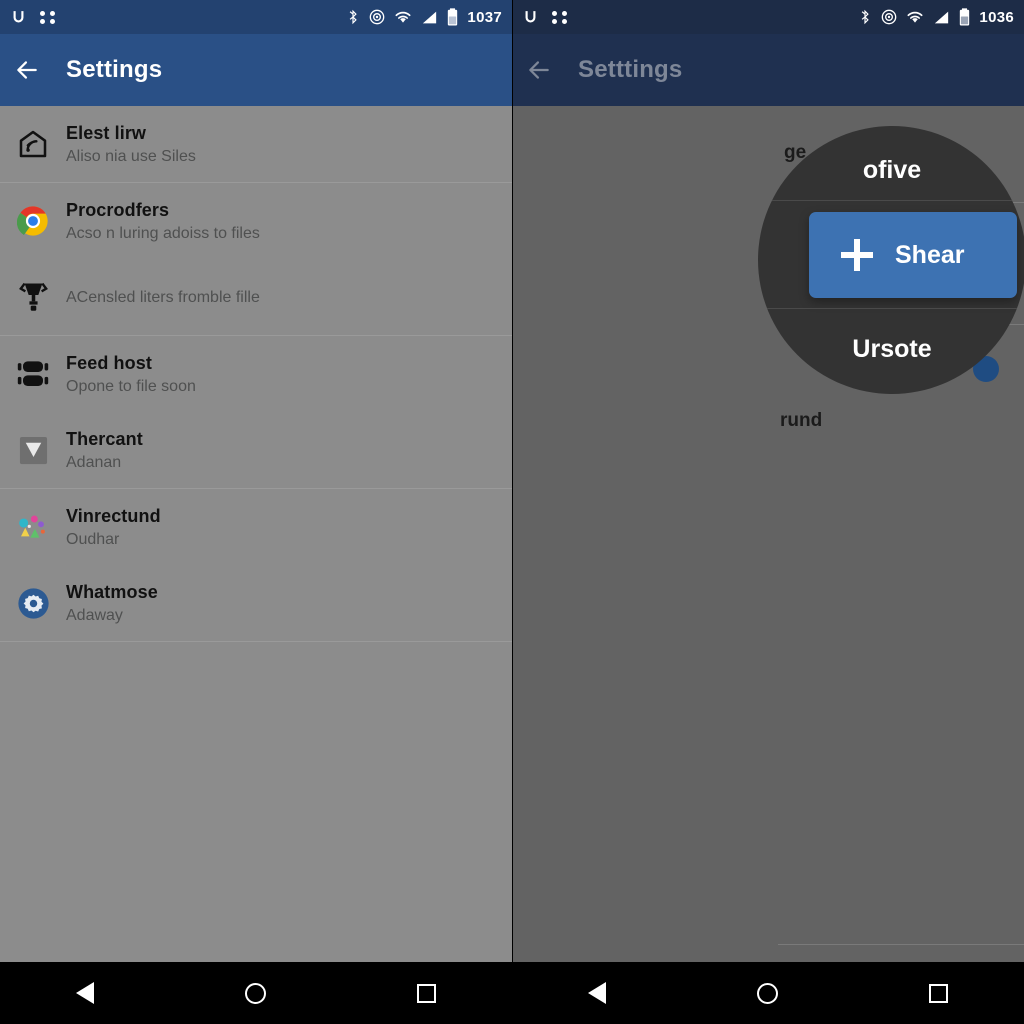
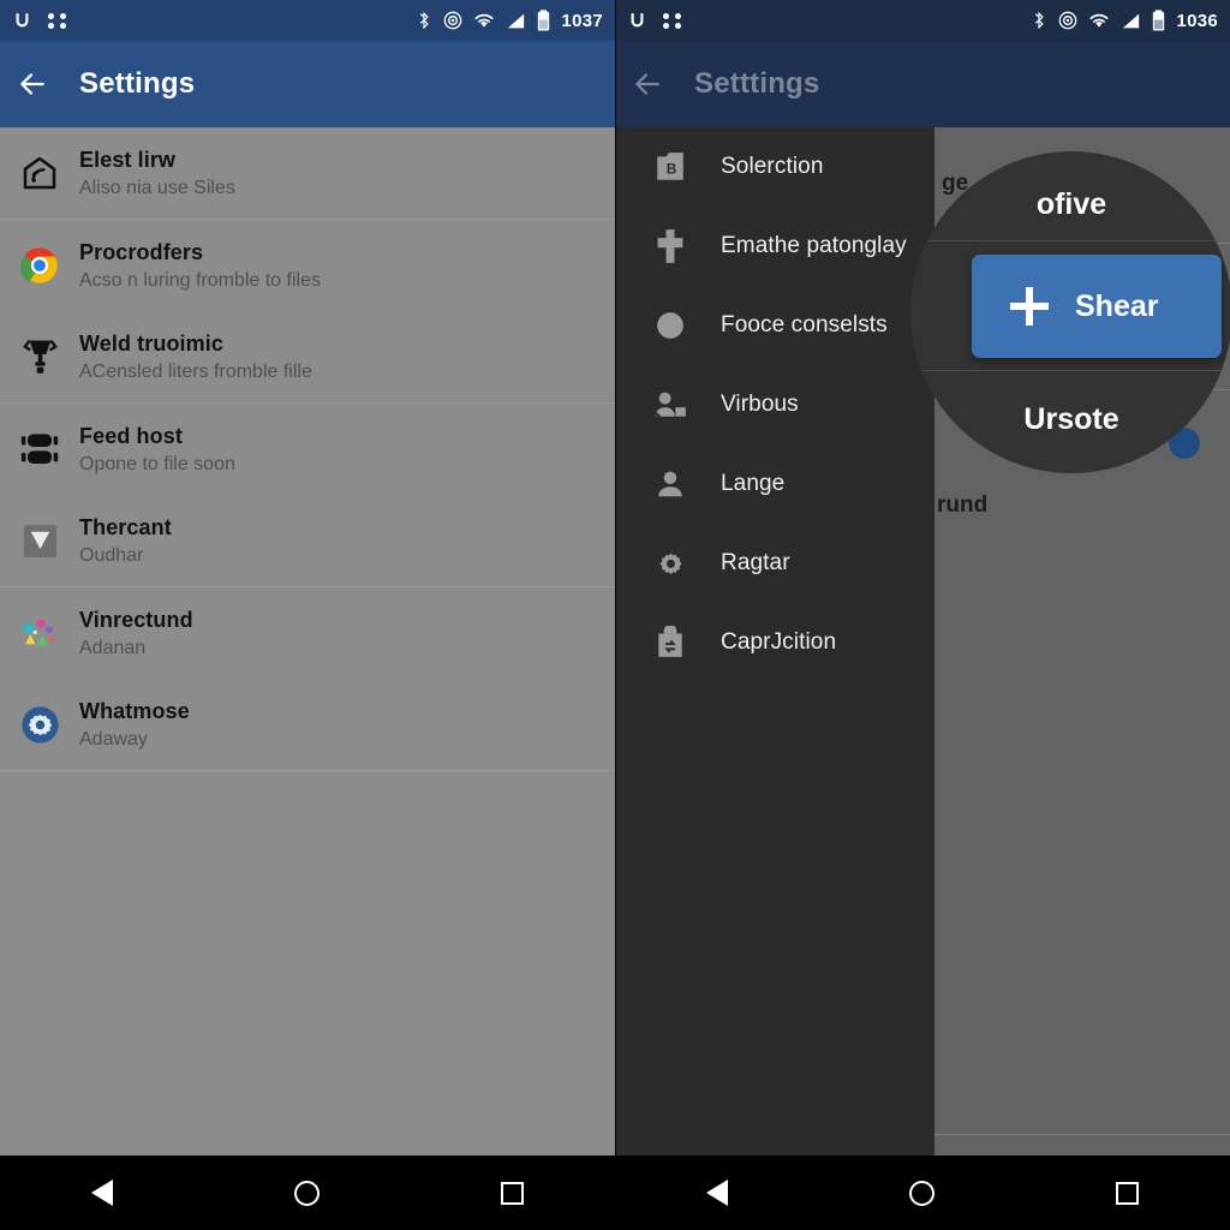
  1037
  Settings
  Elest lirw
  Aliso nia use Siles
  Procrodfers
- Acso n luring adoiss to files
+ Acso n luring fromble to files
+ Weld truoimic
  ACensled liters fromble fille
  Feed host
  Opone to file soon
  Thercant
- Adanan
+ Oudhar
  Vinrectund
- Oudhar
+ Adanan
  Whatmose
  Adaway
  1036
  Setttings
  ge
  rund
+ B
+ Solerction
+ Emathe patonglay
+ Fooce conselsts
+ Virbous
+ Lange
+ Ragtar
+ CaprJcition
  ofive
  Shear
  Ursote
